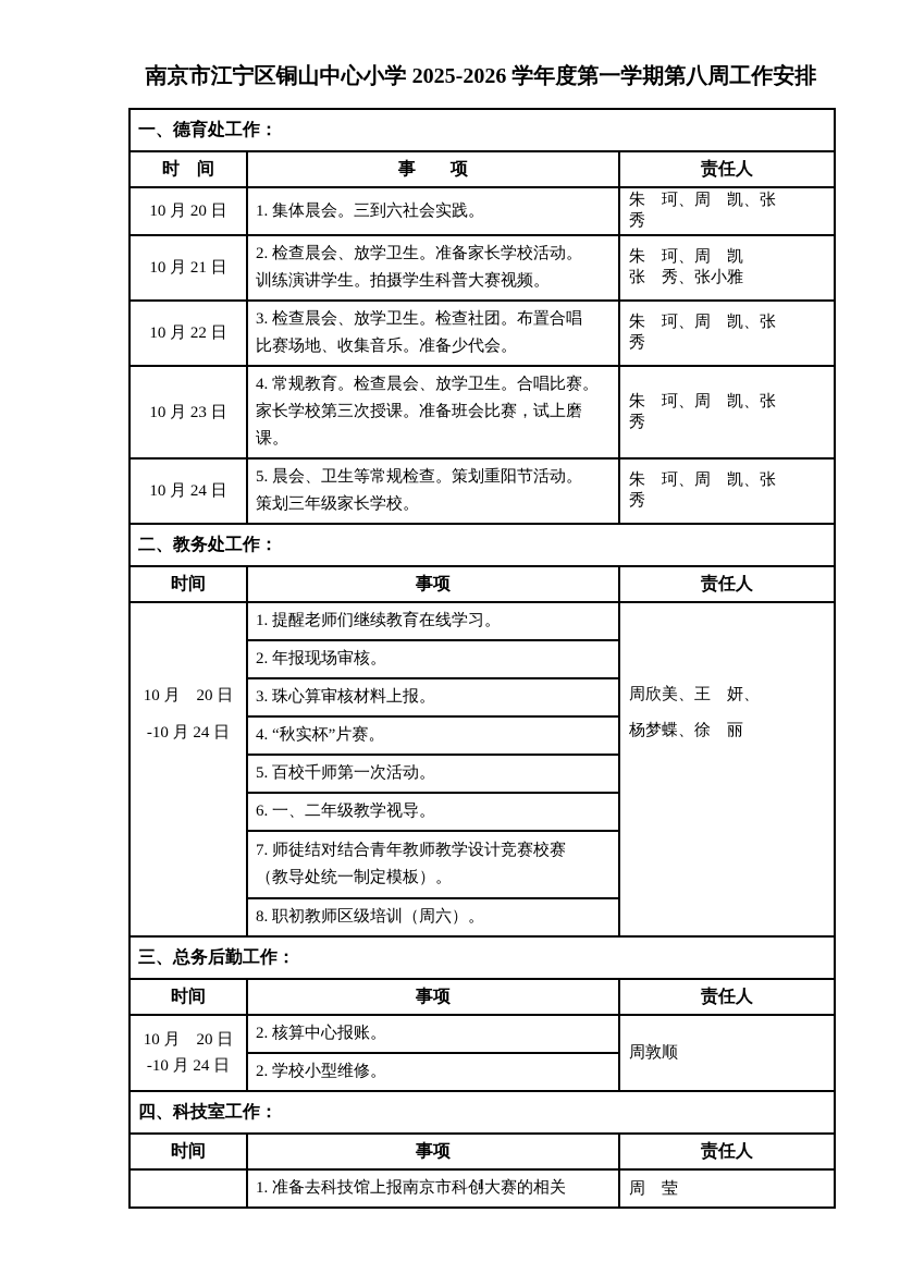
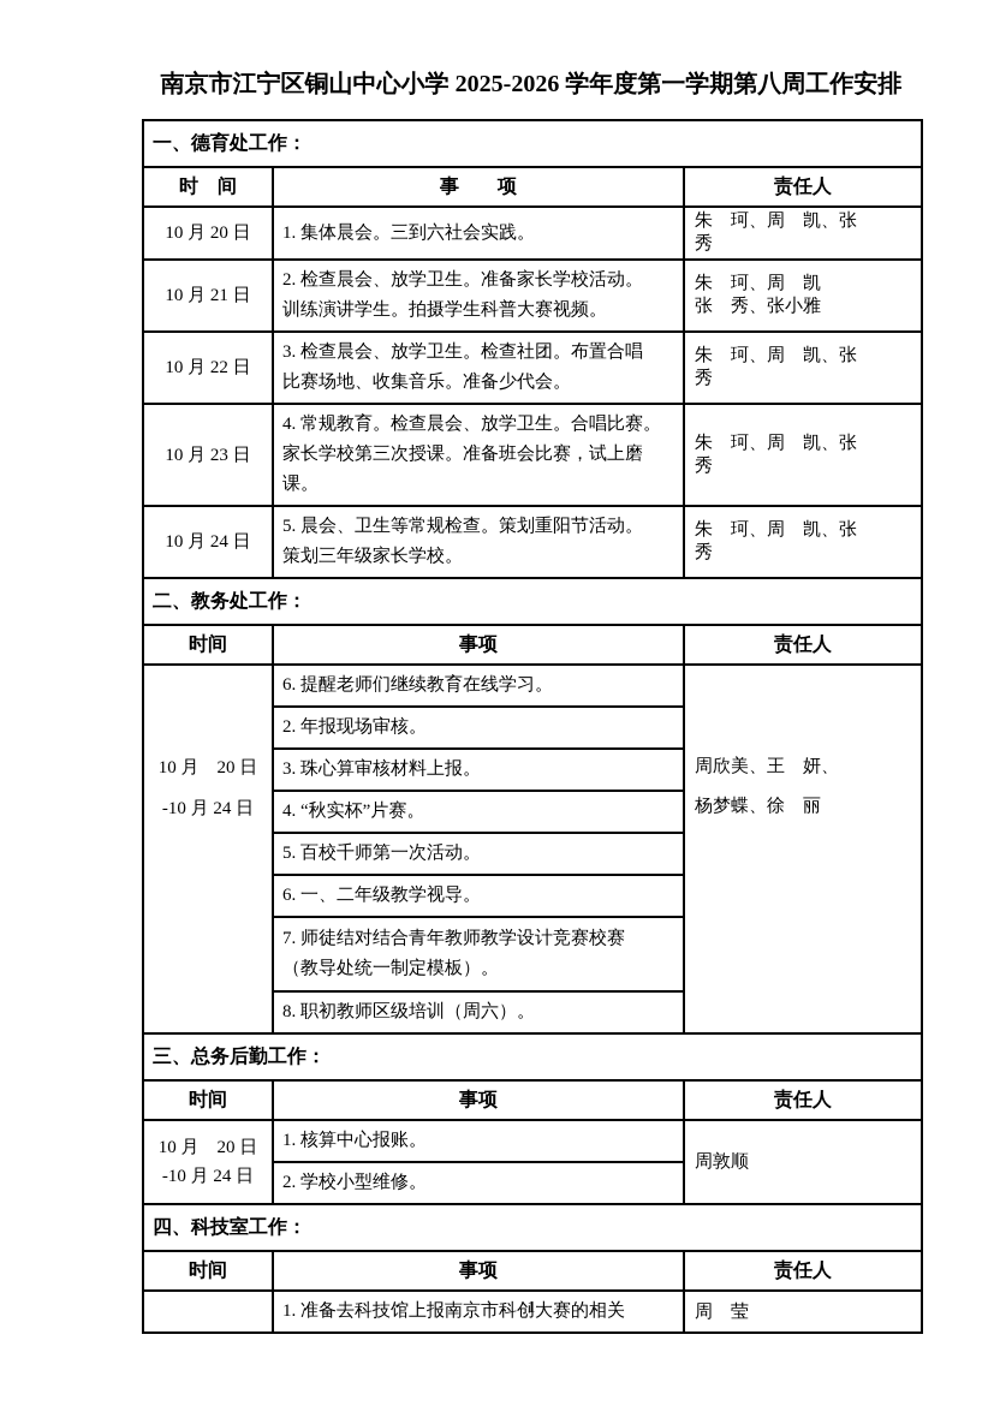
  南京市江宁区铜山中心小学 2025-2026 学年度第一学期第八周工作安排
  一、德育处工作：
  时 间	事 项	责任人
  10 月 20 日	1. 集体晨会。三到六社会实践。	朱 珂、周 凯、张 秀
  10 月 21 日	2. 检查晨会、放学卫生。准备家长学校活动。 训练演讲学生。拍摄学生科普大赛视频。	朱 珂、周 凯 张 秀、张小雅
  10 月 22 日	3. 检查晨会、放学卫生。检查社团。布置合唱 比赛场地、收集音乐。准备少代会。	朱 珂、周 凯、张 秀
  10 月 23 日	4. 常规教育。检查晨会、放学卫生。合唱比赛。 家长学校第三次授课。准备班会比赛，试上磨 课。	朱 珂、周 凯、张 秀
  10 月 24 日	5. 晨会、卫生等常规检查。策划重阳节活动。 策划三年级家长学校。	朱 珂、周 凯、张 秀
  二、教务处工作：
  时间	事项	责任人
- 10 月 20 日 -10 月 24 日	1. 提醒老师们继续教育在线学习。	周欣美、王 妍、 杨梦蝶、徐 丽
+ 10 月 20 日 -10 月 24 日	6. 提醒老师们继续教育在线学习。	周欣美、王 妍、 杨梦蝶、徐 丽
  2. 年报现场审核。
  3. 珠心算审核材料上报。
  4. “秋实杯”片赛。
  5. 百校千师第一次活动。
  6. 一、二年级教学视导。
  7. 师徒结对结合青年教师教学设计竞赛校赛 （教导处统一制定模板）。
  8. 职初教师区级培训（周六）。
  三、总务后勤工作：
  时间	事项	责任人
- 10 月 20 日 -10 月 24 日	2. 核算中心报账。	周敦顺
+ 10 月 20 日 -10 月 24 日	1. 核算中心报账。	周敦顺
  2. 学校小型维修。
  四、科技室工作：
  时间	事项	责任人
  	1. 准备去科技馆上报南京市科创大赛的相关	周 莹
  1
